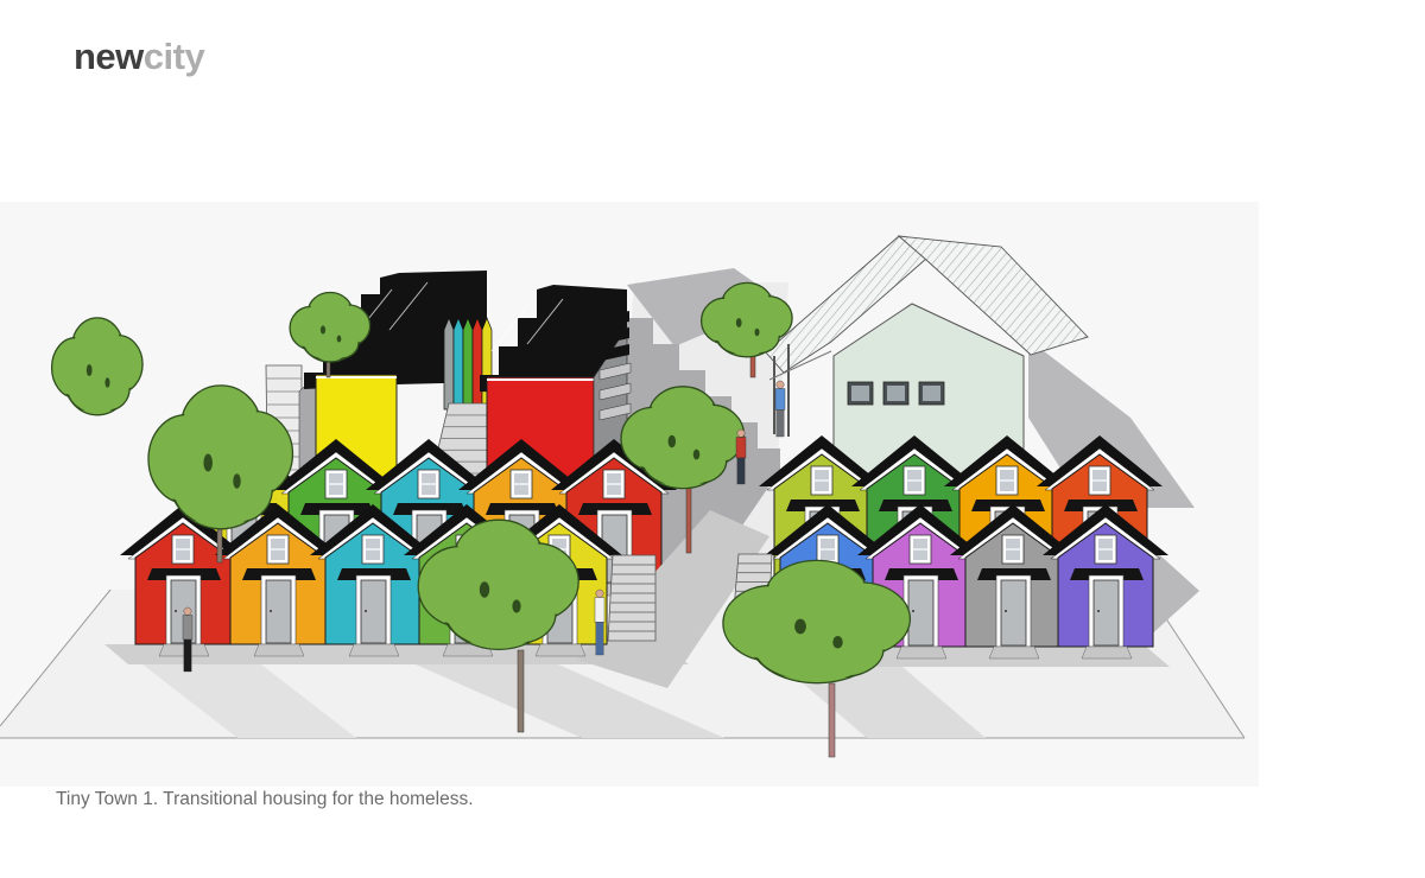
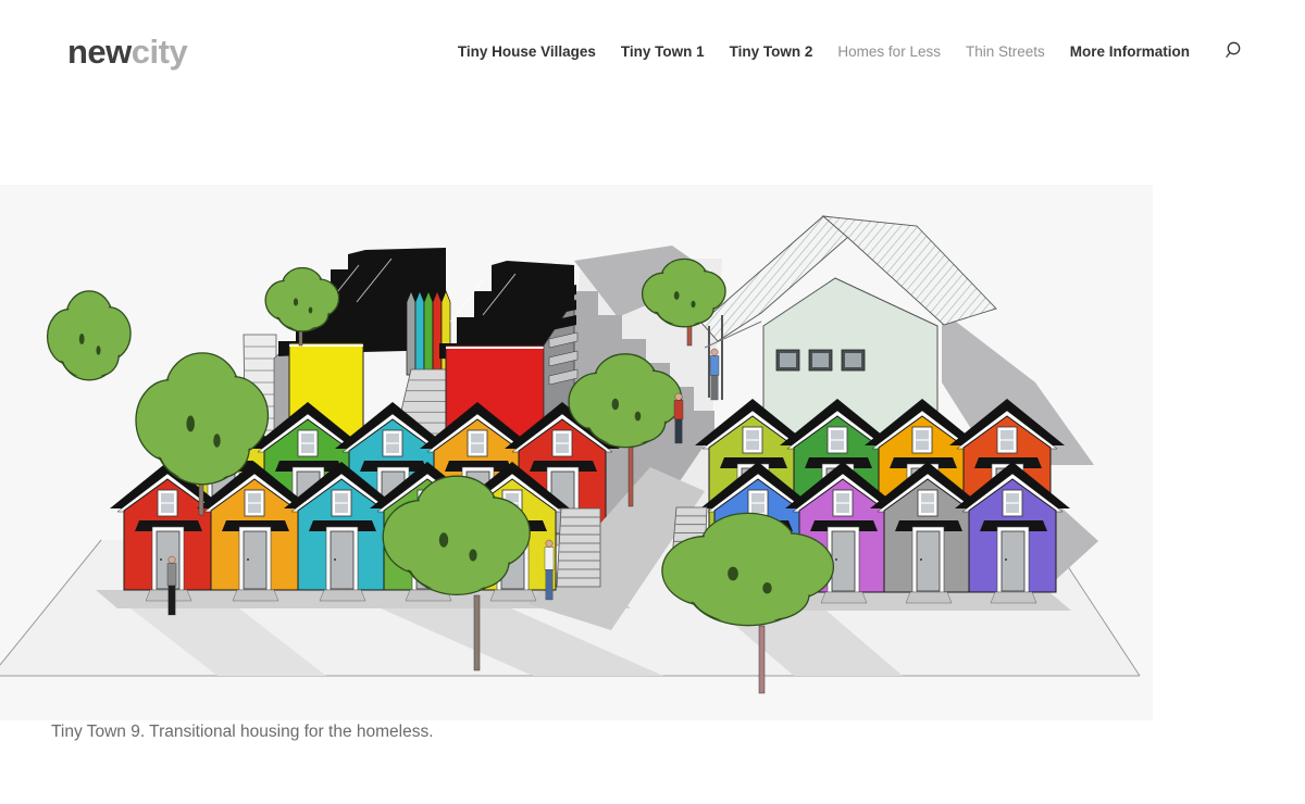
  newcity
+ Tiny House Villages
+ Tiny Town 1
+ Tiny Town 2
+ Homes for Less
+ Thin Streets
+ More Information
- Tiny Town 1. Transitional housing for the homeless.
+ Tiny Town 9. Transitional housing for the homeless.
